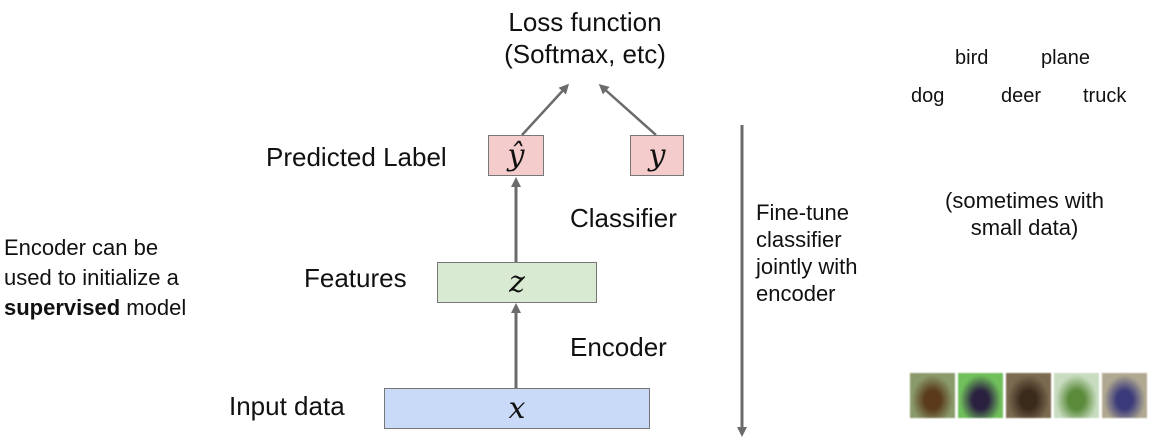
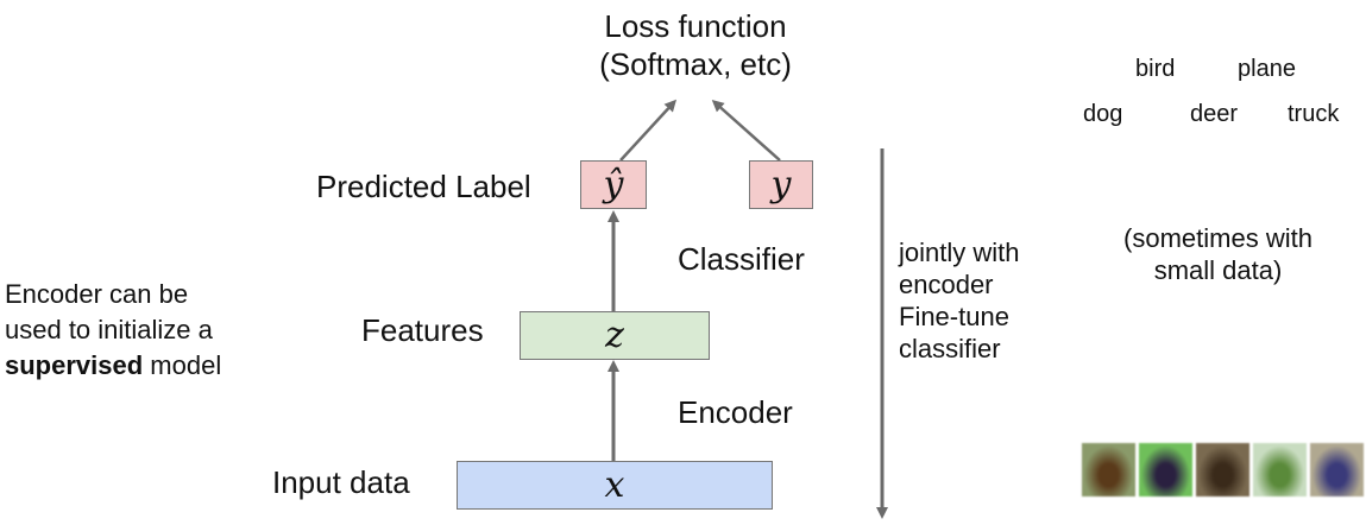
  Loss function
  (Softmax, etc)
  Predicted Label
  ŷ
  y
  Classifier
  Features
  z
  Encoder
  Input data
  x
  Encoder can be
  used to initialize a
  supervised model
- Fine-tune
+ jointly with
- classifier
+ encoder
- jointly with
+ Fine-tune
- encoder
+ classifier
  (sometimes with
  small data)
  bird
  plane
  dog
  deer
  truck
